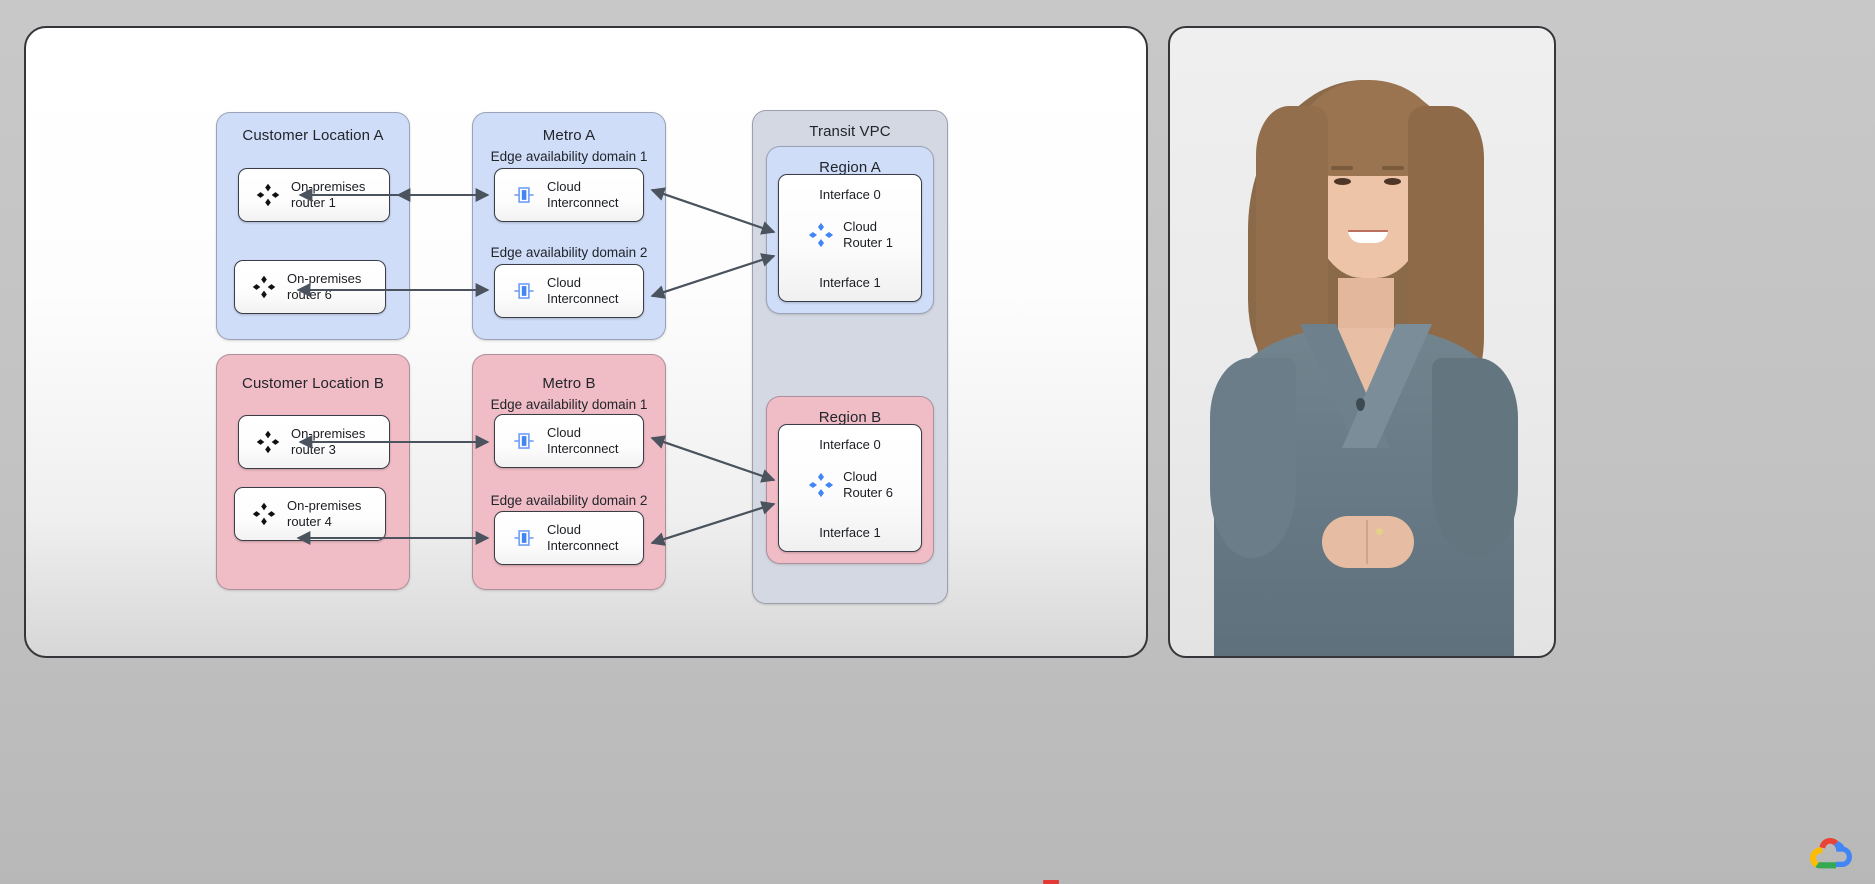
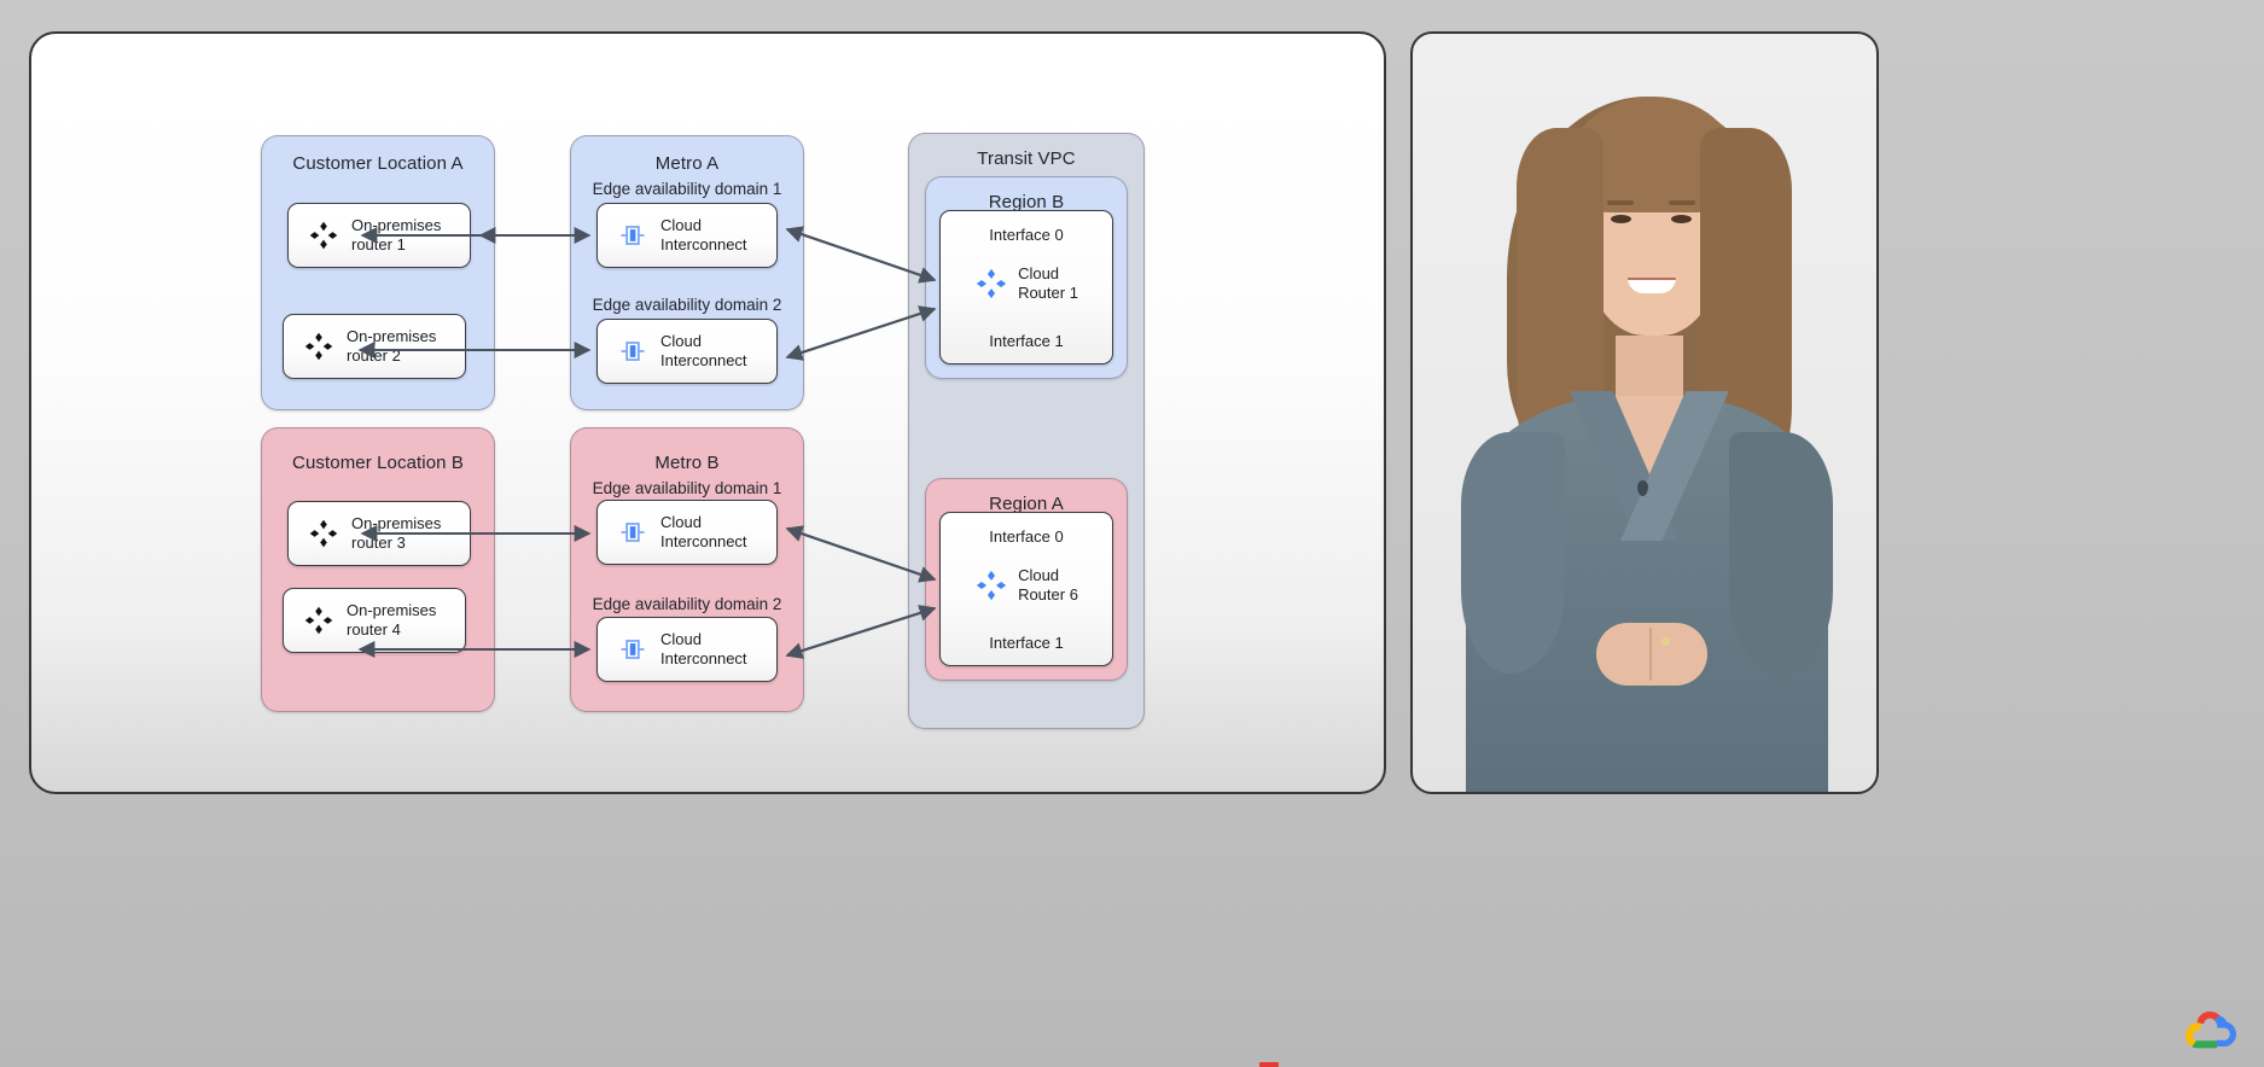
  Customer Location A
  On-premises
  router 1
  On-premises
- router 6
+ router 2
  Customer Location B
  On-premises
  router 3
  On-premises
  router 4
  Metro A
  Edge availability domain 1
  Edge availability domain 2
  Cloud
  Interconnect
  Cloud
  Interconnect
  Metro B
  Edge availability domain 1
  Edge availability domain 2
  Cloud
  Interconnect
  Cloud
  Interconnect
  Transit VPC
- Region A
+ Region B
  Interface 0
  Cloud
  Router 1
  Interface 1
- Region B
+ Region A
  Interface 0
  Cloud
  Router 6
  Interface 1
